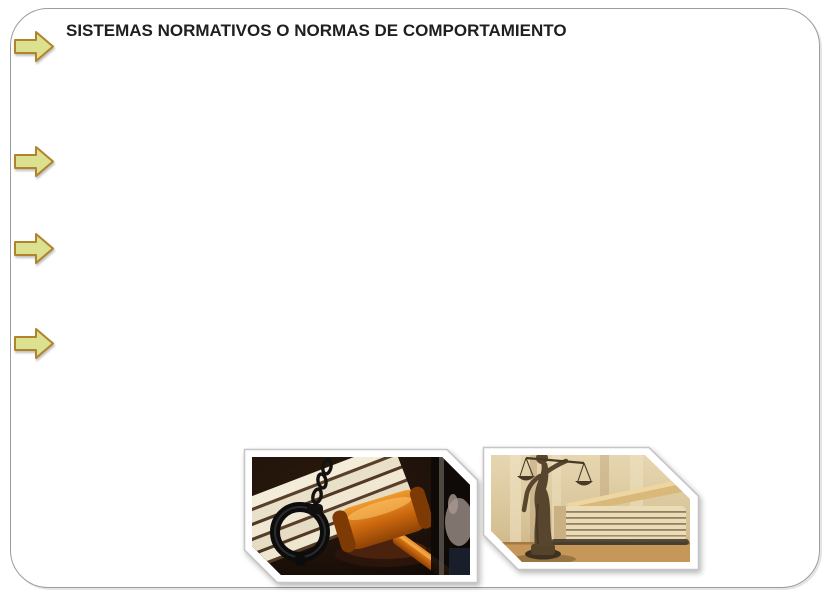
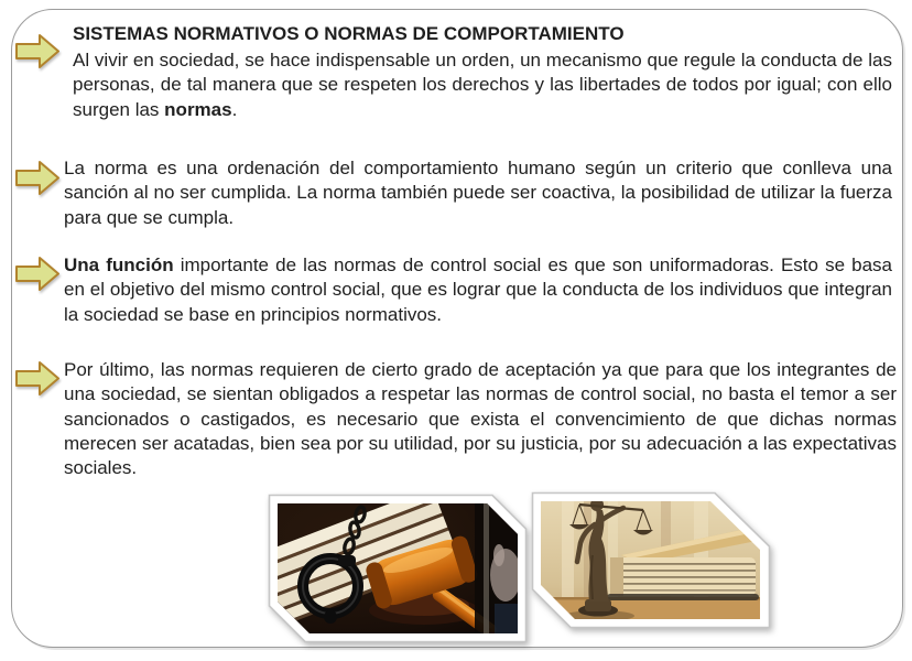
  SISTEMAS NORMATIVOS O NORMAS DE COMPORTAMIENTO
+ Al vivir en sociedad, se hace indispensable un orden, un mecanismo que regule la conducta de las personas, de tal manera que se respeten los derechos y las libertades de todos por igual; con ello surgen las normas.
+ La norma es una ordenación del comportamiento humano según un criterio que conlleva una sanción al no ser cumplida. La norma también puede ser coactiva, la posibilidad de utilizar la fuerza para que se cumpla.
+ Una función importante de las normas de control social es que son uniformadoras. Esto se basa en el objetivo del mismo control social, que es lograr que la conducta de los individuos que integran la sociedad se base en principios normativos.
+ Por último, las normas requieren de cierto grado de aceptación ya que para que los integrantes de una sociedad, se sientan obligados a respetar las normas de control social, no basta el temor a ser sancionados o castigados, es necesario que exista el convencimiento de que dichas normas merecen ser acatadas, bien sea por su utilidad, por su justicia, por su adecuación a las expectativas sociales.
